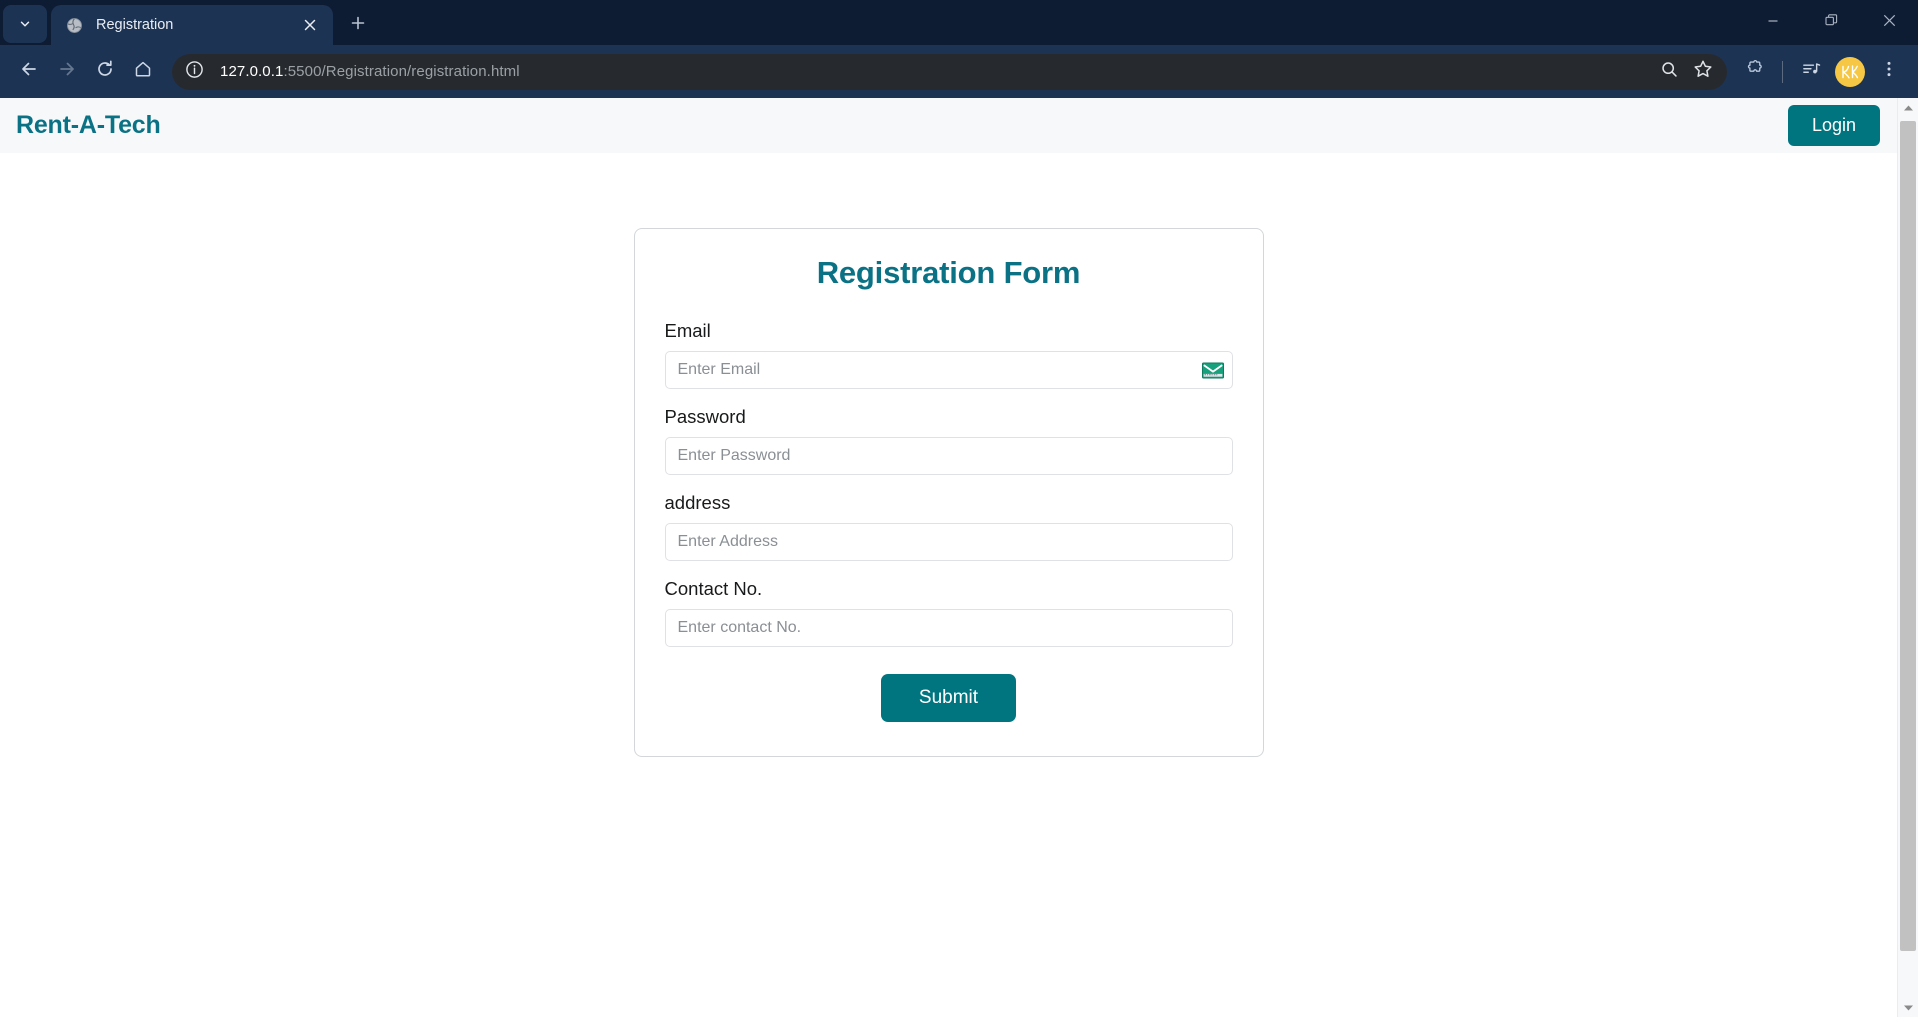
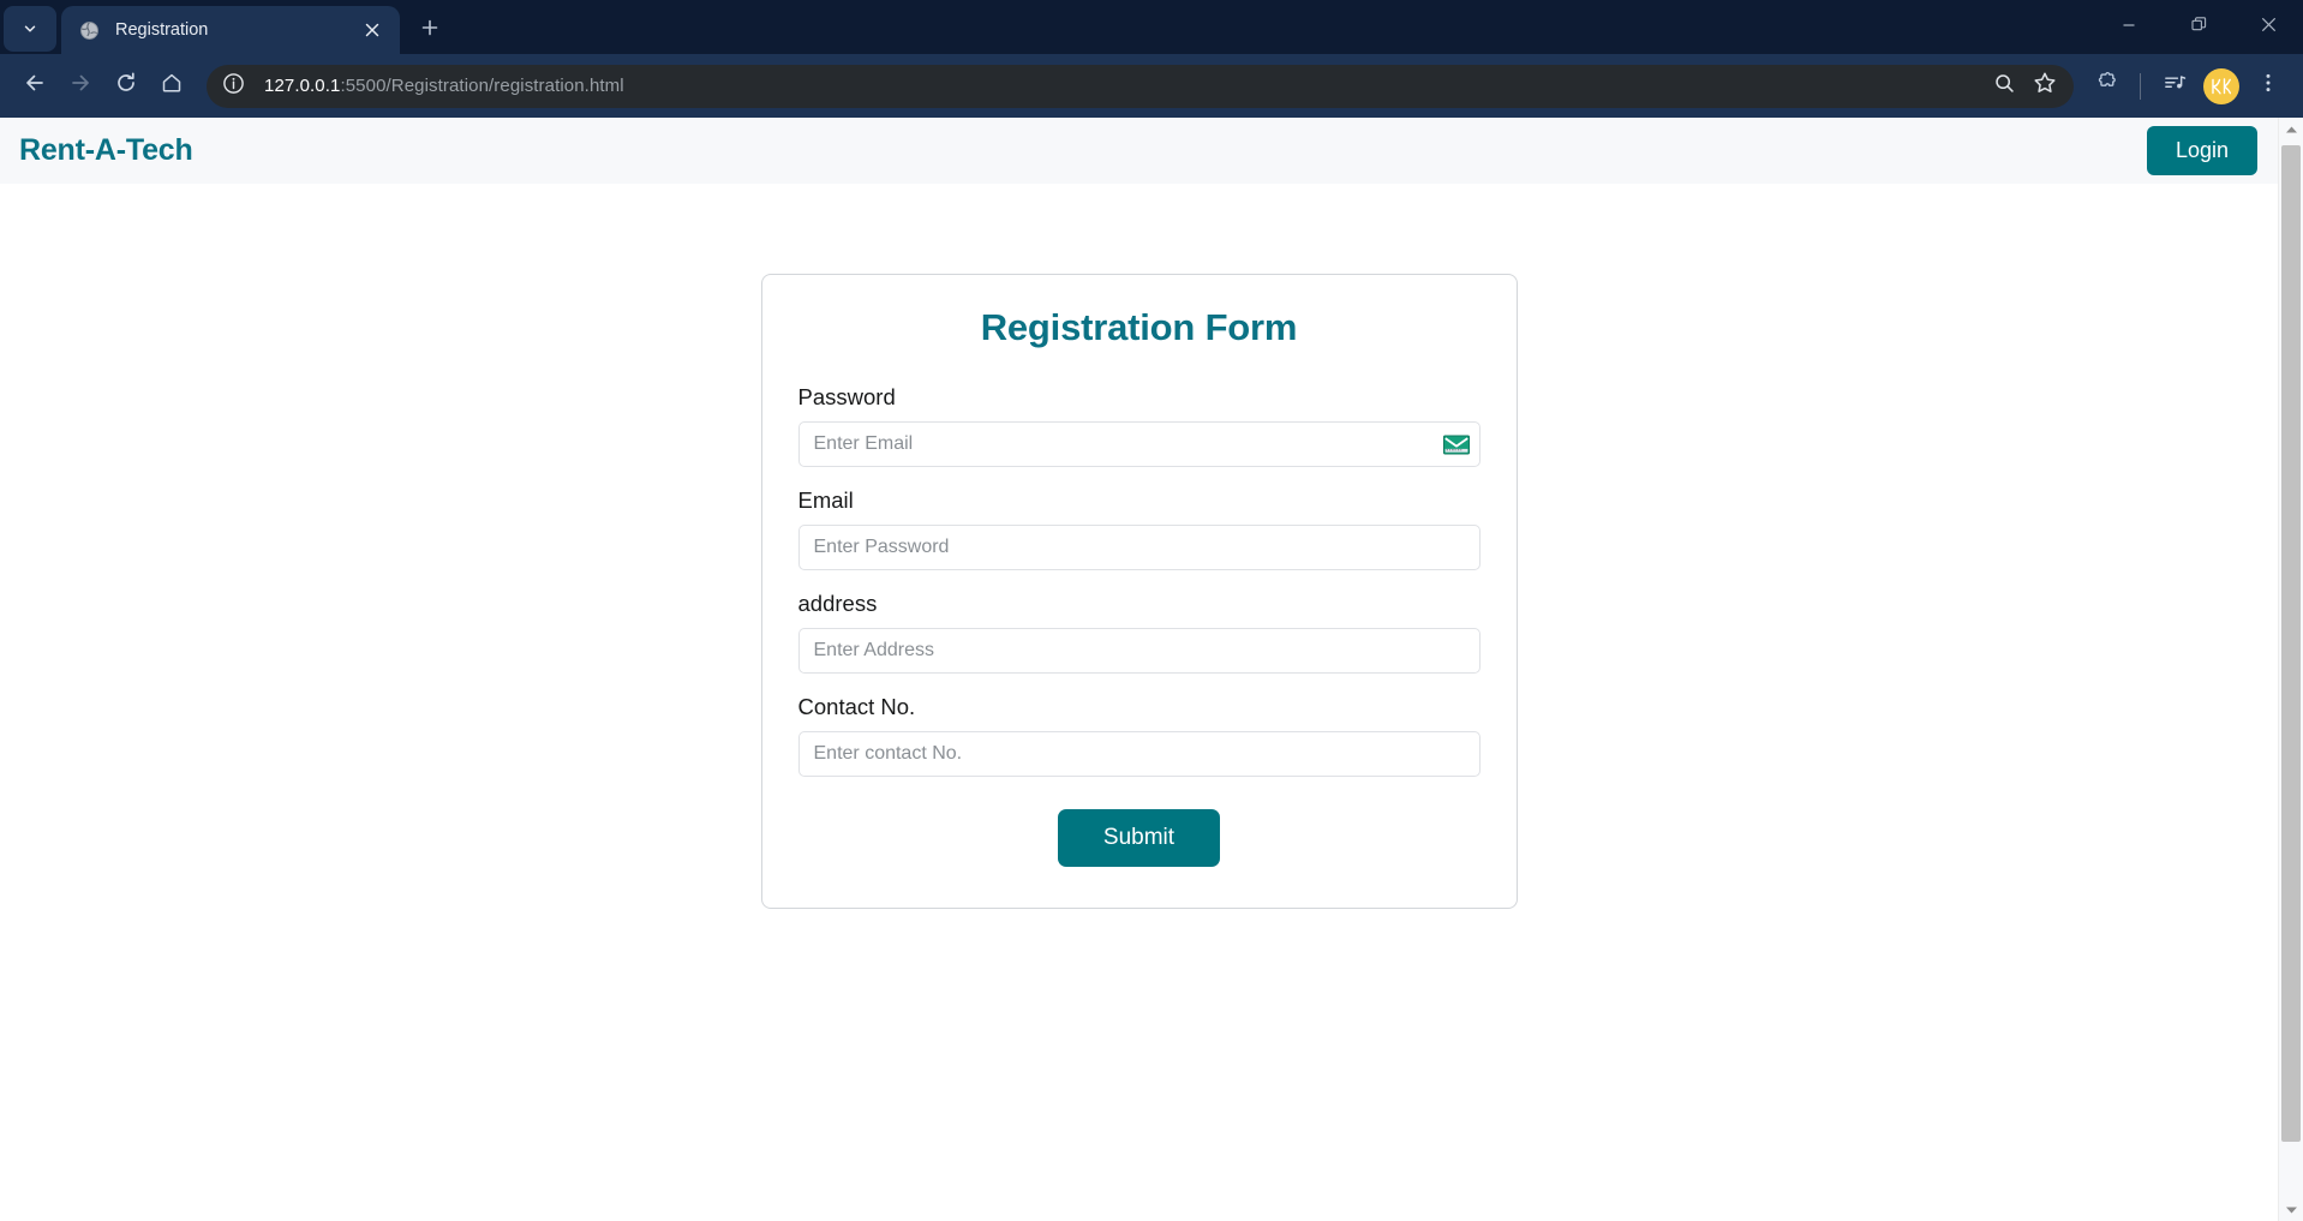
  Registration
  127.0.0.1:5500/Registration/registration.html
  Rent-A-Tech
  Login
  Registration Form
- Email
+ Password
  Enter Email
- Password
+ Email
  Enter Password
  address
  Enter Address
  Contact No.
  Enter contact No.
  Submit
